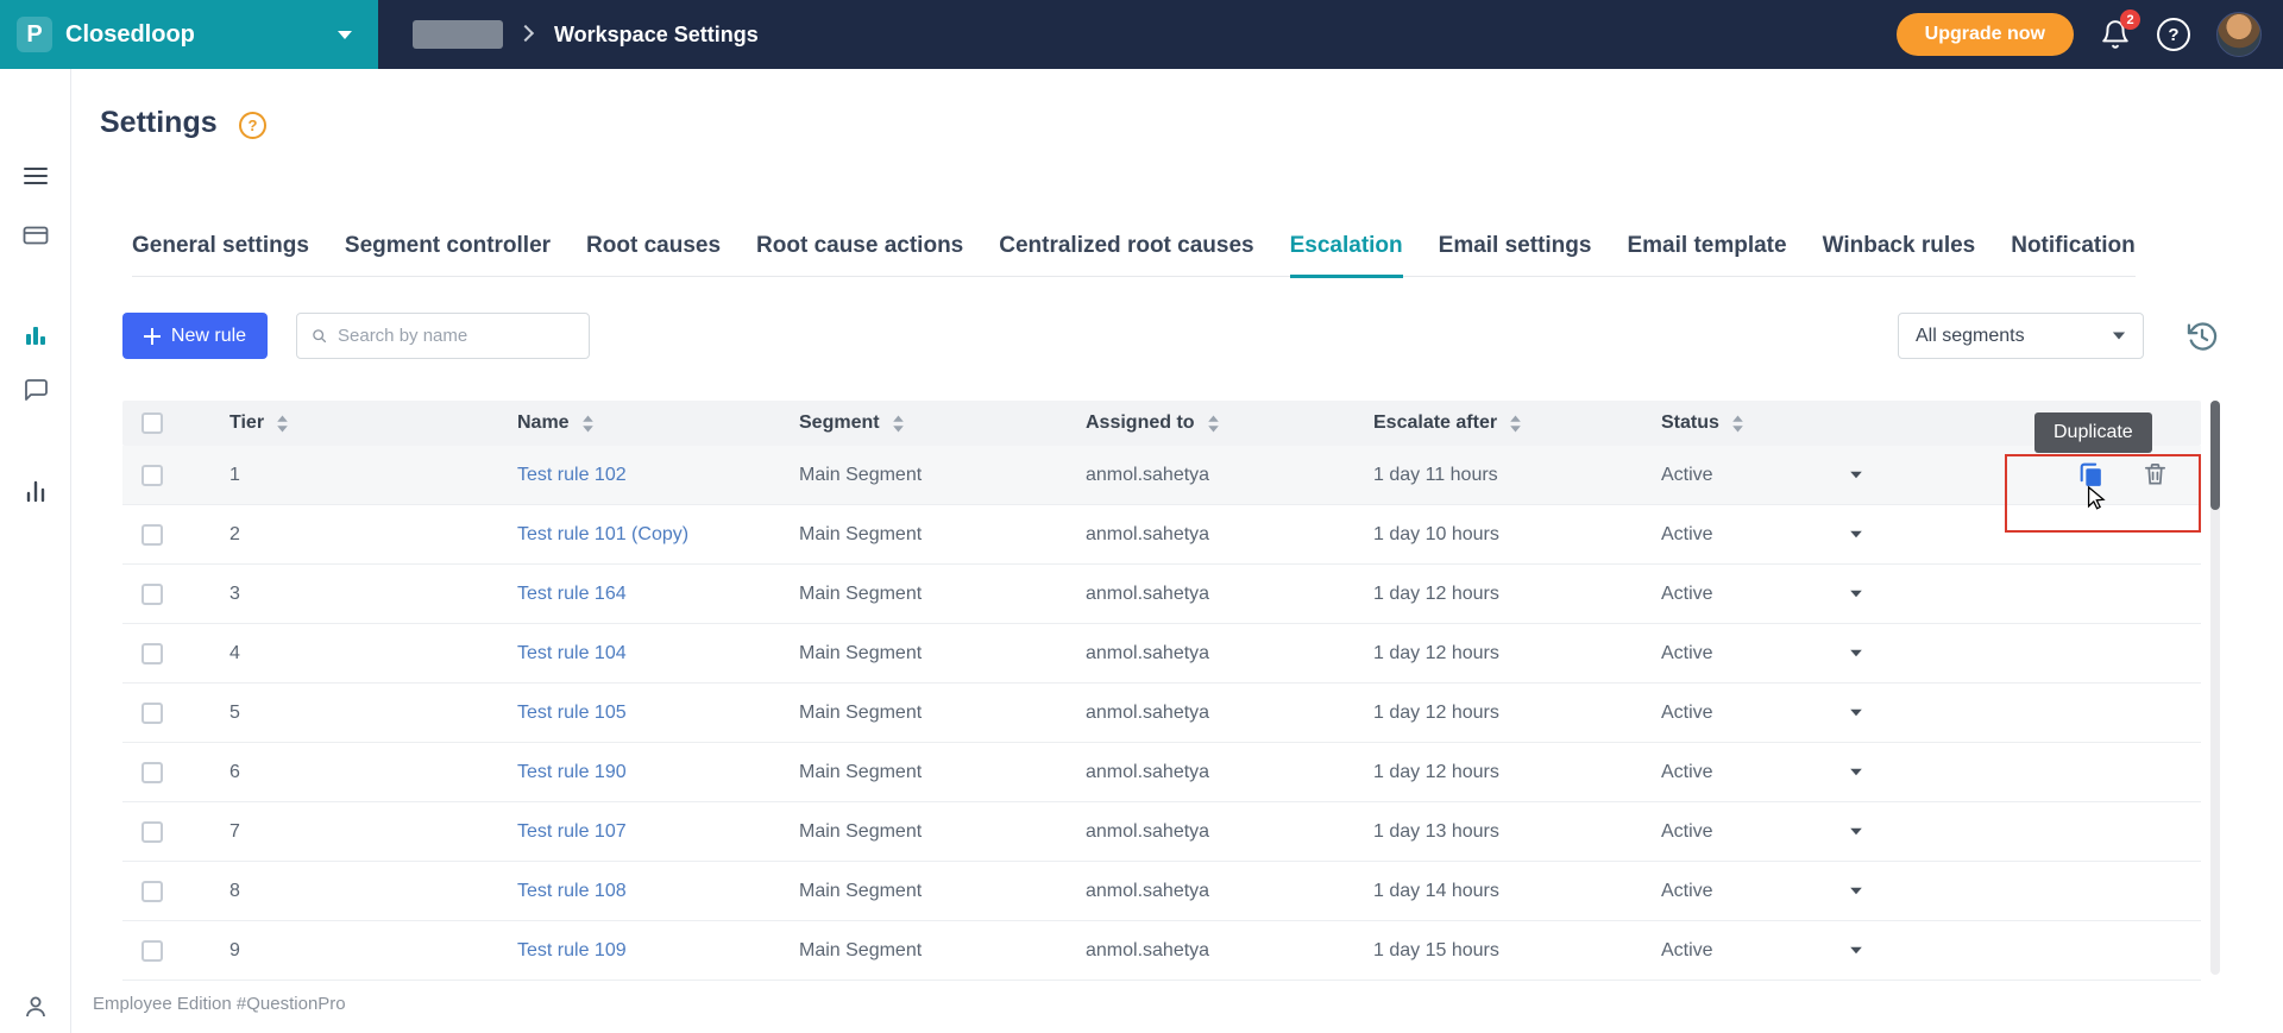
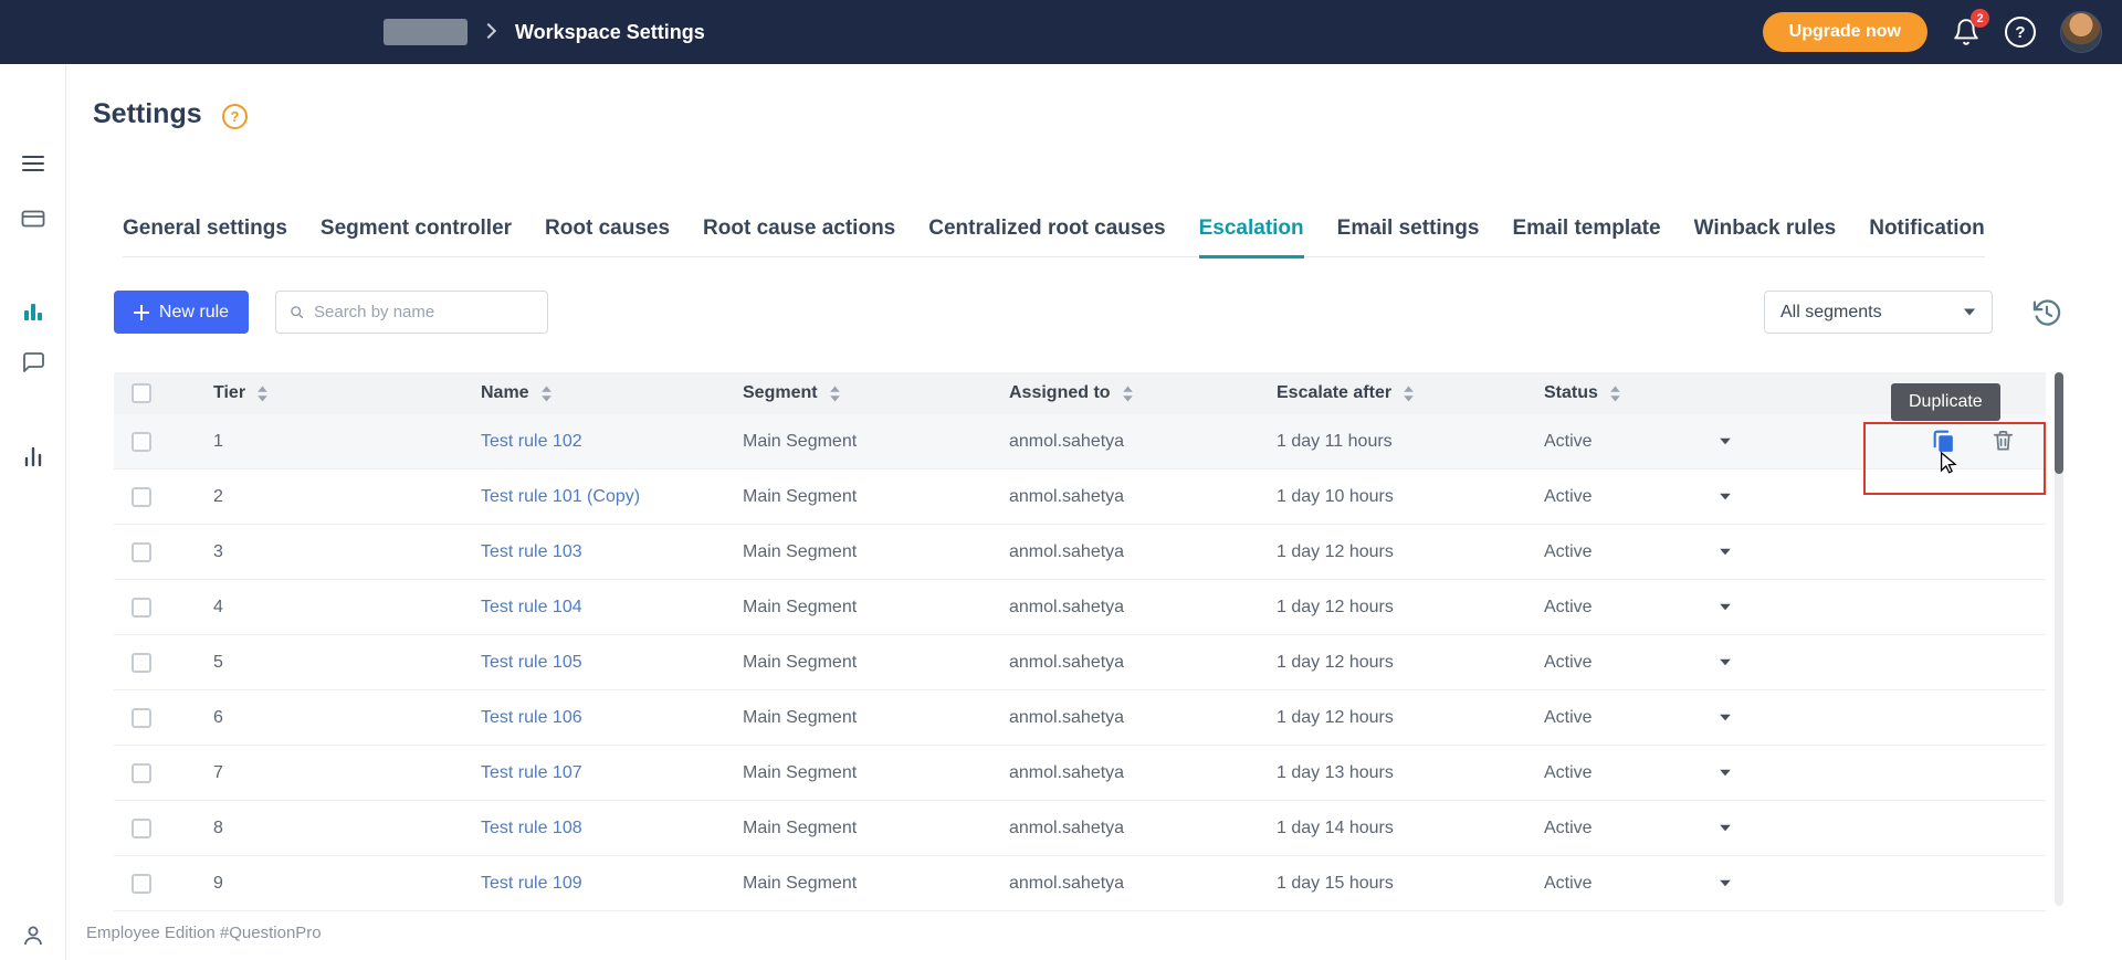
- P
- Closedloop
  Workspace Settings
  Upgrade now
  2
  ?
  Settings
  ?
  General settings
  Segment controller
  Root causes
  Root cause actions
  Centralized root causes
  Escalation
  Email settings
  Email template
  Winback rules
  Notification
  New rule
  Search by name
  All segments
  Tier
  Name
  Segment
  Assigned to
  Escalate after
  Status
  1
  Test rule 102
  Main Segment
  anmol.sahetya
  1 day 11 hours
  Active
  2
  Test rule 101 (Copy)
  Main Segment
  anmol.sahetya
  1 day 10 hours
  Active
  3
- Test rule 164
+ Test rule 103
  Main Segment
  anmol.sahetya
  1 day 12 hours
  Active
  4
  Test rule 104
  Main Segment
  anmol.sahetya
  1 day 12 hours
  Active
  5
  Test rule 105
  Main Segment
  anmol.sahetya
  1 day 12 hours
  Active
  6
- Test rule 190
+ Test rule 106
  Main Segment
  anmol.sahetya
  1 day 12 hours
  Active
  7
  Test rule 107
  Main Segment
  anmol.sahetya
  1 day 13 hours
  Active
  8
  Test rule 108
  Main Segment
  anmol.sahetya
  1 day 14 hours
  Active
  9
  Test rule 109
  Main Segment
  anmol.sahetya
  1 day 15 hours
  Active
  Duplicate
  Employee Edition #QuestionPro
